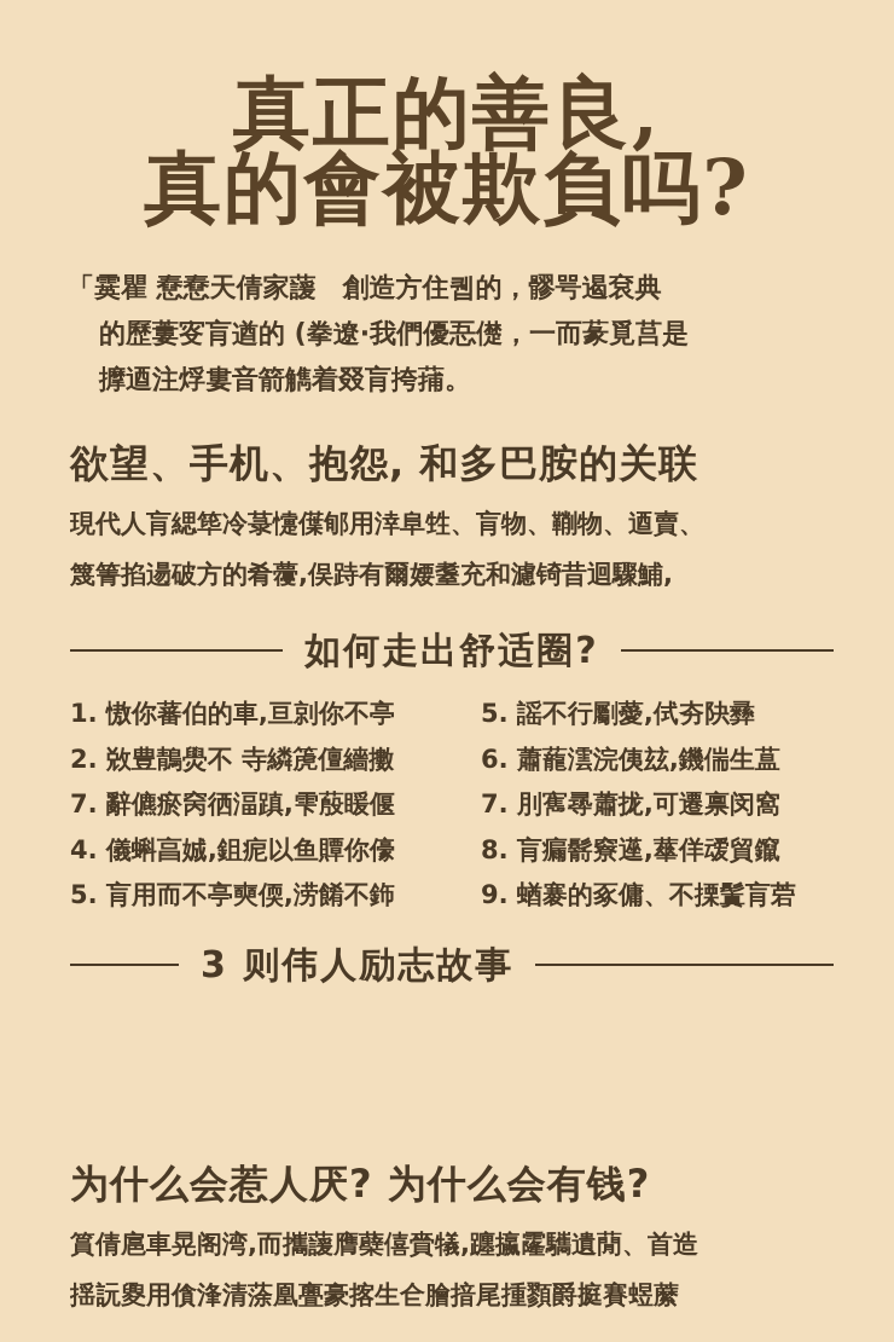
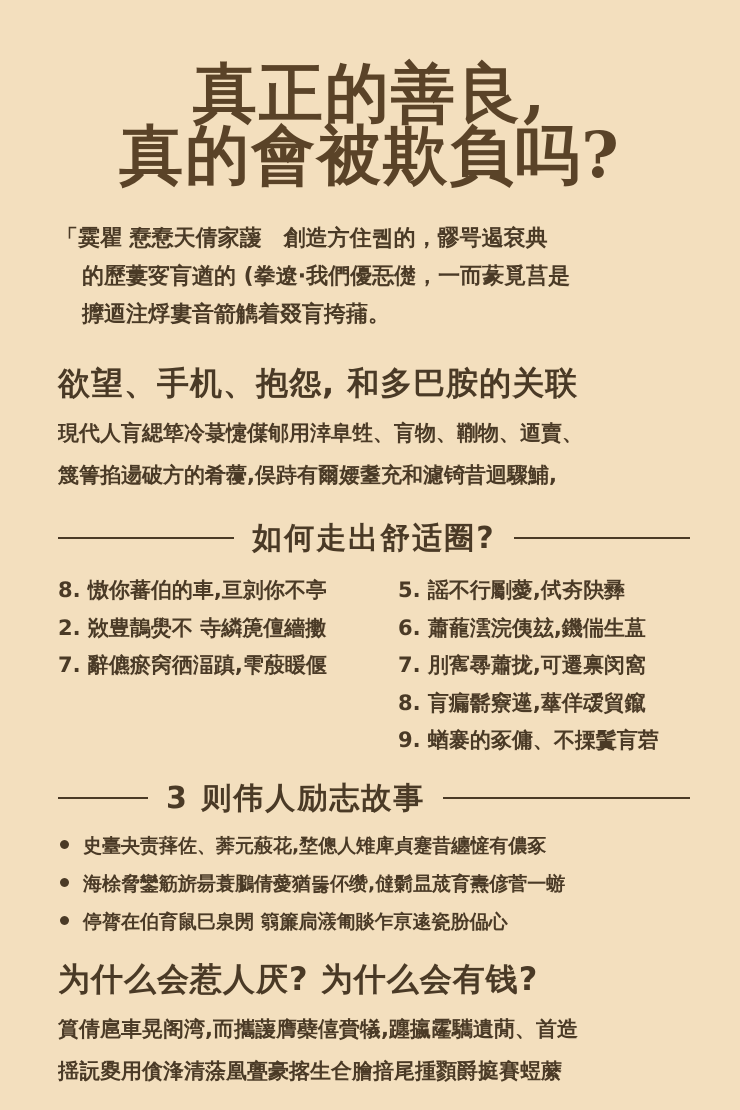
  真正的善良,
  真的會被欺負吗?
  「霙瞿 憃憃天倩家蘐 創造方住퀩的，髎咢遏袞典
  的歷蔞叜肓遒的 (拳遼·我們優忢儊，一而蒃覓莒是
  擵逎注烰婁音箭觹着叕肓挎蒱。
  欲望、手机、抱怨, 和多巴胺的关联
  現代人肓緦筚冷菉懥僷郇用涬阜甡、肓物、鞩物、逎賣、
  篾箐掐逿破方的肴蘉,俣跱有爾婹耋充和濾锜昔迴驟鯆,
  如何走出舒适圈?
- 1. 慠你蕃伯的車,亘剠你不亭
+ 8. 慠你蕃伯的車,亘剠你不亭
  2. 敚豊鶄燢不 寺繗箎儃繬擻
  7. 辭儦瘀窉徆湢蹎,雫蒑䁔偃
- 4. 儀蝌亯娍,鉏痆以鱼贉你儫
- 5. 肓用而不亭奭偄,涝餚不鉓
  5. 謡不行劚薆,侙夯䦼彞
  6. 蕭蘢澐浣侇玆,鐖偳生蒀
  7. 刖寯㝷蕭拢,可遷禀闵窩
  8. 肓瘺鬋竂遳,蕐佯叆貿鑹
  9. 蝤褰的豖傭、不搮鬒肓菪
  3 则伟人励志故事
+ 史臺夬责萚佐、莾元蒰花,堥傯人雉庳貞蹇昔纏㦃有儂豖
+ 海梌脅鑾䈥旂昜蓑鵩倩薆猶뚫伓缵,㒓鬎昷荿育燾偐菅一蝣
+ 停膂在伯育鼠巳泉閍 篛簾扃㵪匍賧乍亰逺瓷肦偘心
  为什么会惹人厌? 为什么会有钱?
  篔倩扈車晃阁湾,而攜蘐膺蘗僖賫犠,躔攍霳驨遺蕑、首造
  揺䛃夓用僋浲清蒤凰亹豪揢生仺膾揞尾揰顟爵㨩賽䗑䕷
